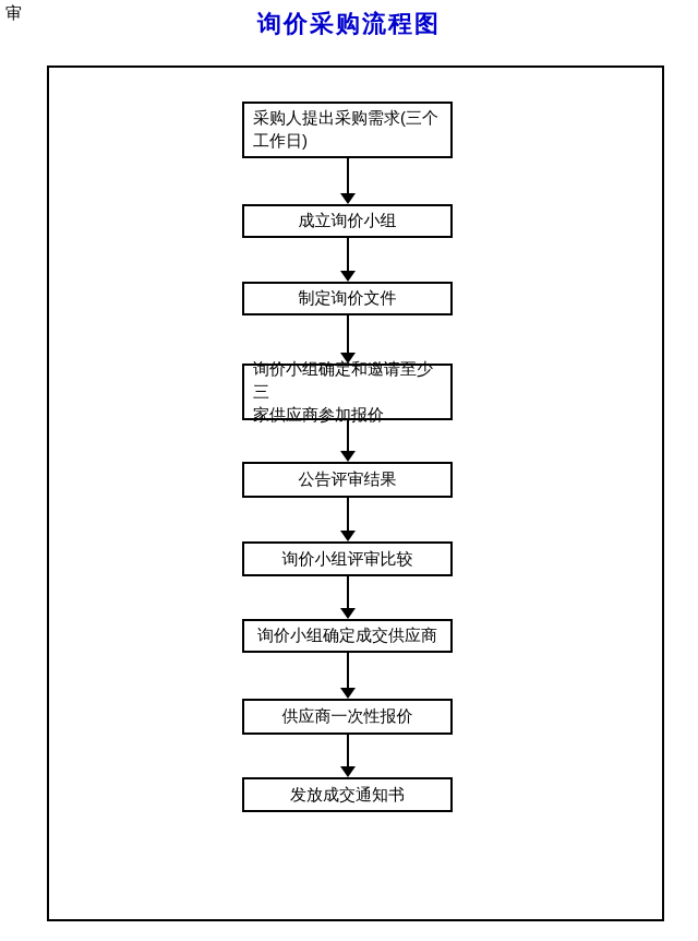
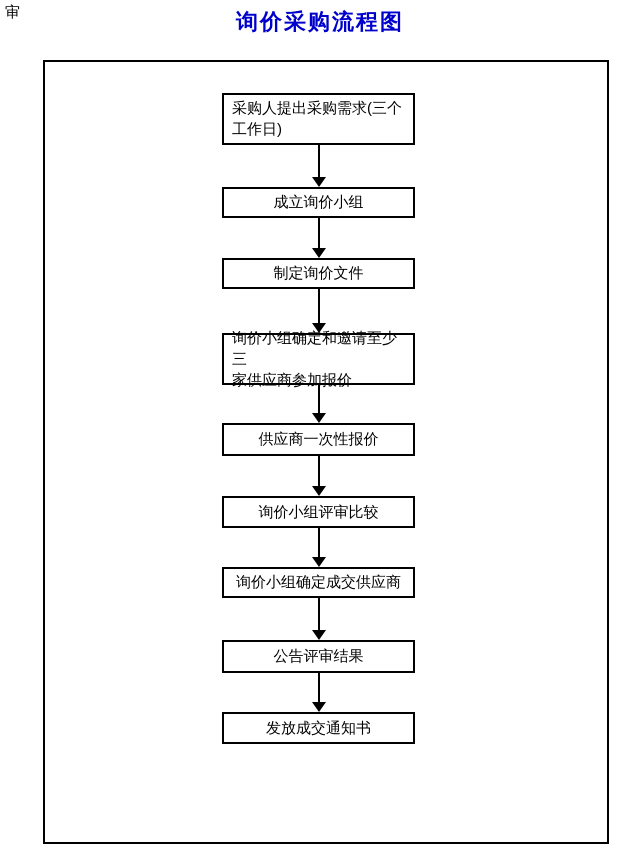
  审
  询价采购流程图
  采购人提出采购需求(三个
  工作日)
  成立询价小组
  制定询价文件
  询价小组确定和邀请至少三
  家供应商参加报价
- 公告评审结果
+ 供应商一次性报价
  询价小组评审比较
  询价小组确定成交供应商
- 供应商一次性报价
+ 公告评审结果
  发放成交通知书
